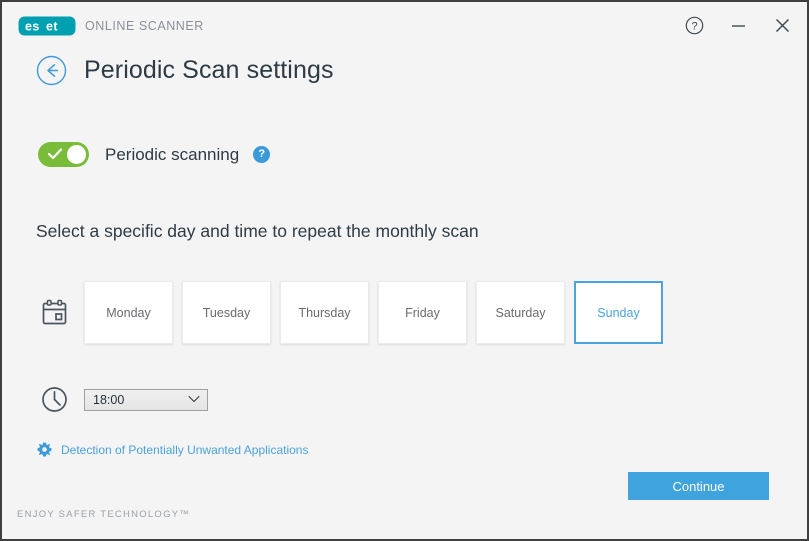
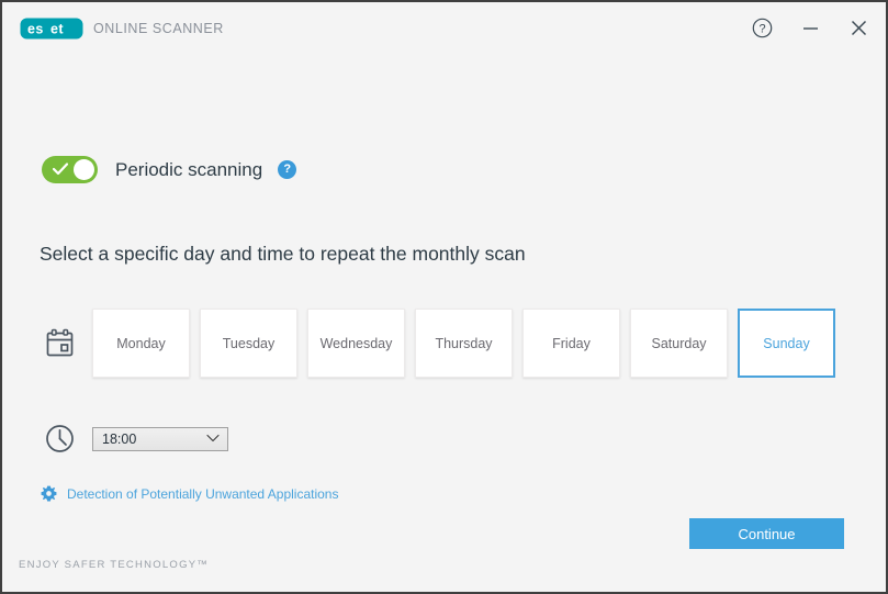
  es
  et
  ONLINE SCANNER
  ?
- Periodic Scan settings
  Periodic scanning
  ?
  Select a specific day and time to repeat the monthly scan
  Monday
  Tuesday
+ Wednesday
  Thursday
  Friday
  Saturday
  Sunday
  18:00
  Detection of Potentially Unwanted Applications
  Continue
  ENJOY SAFER TECHNOLOGY™
